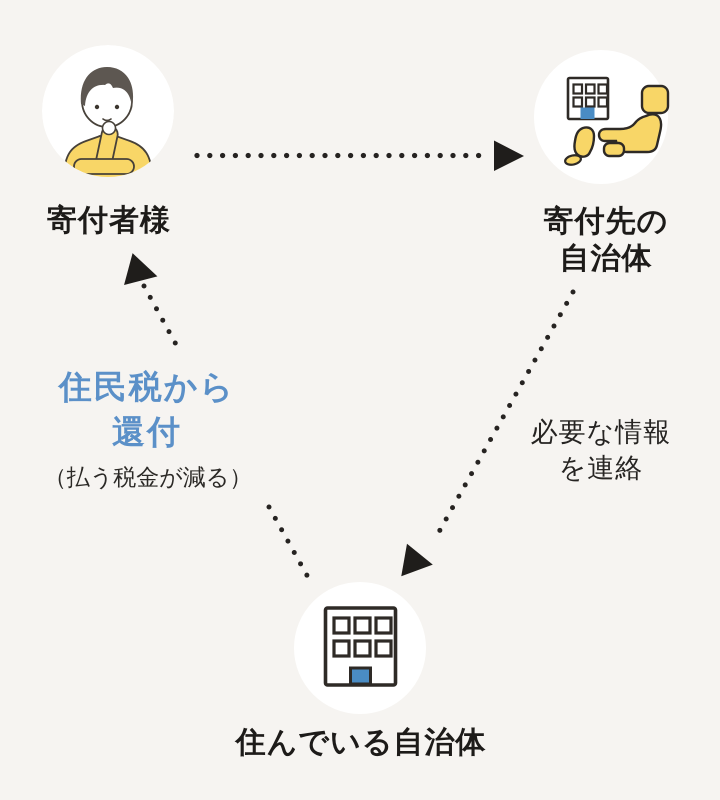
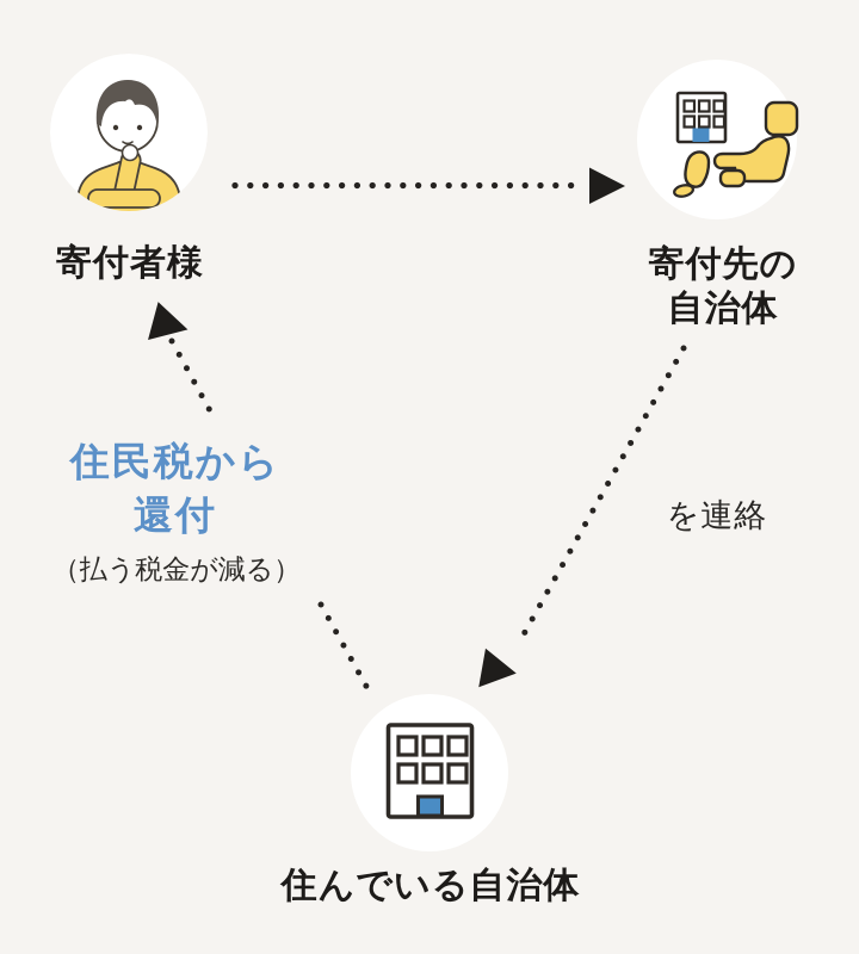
  寄付者様
  寄付先の
  自治体
  住んでいる自治体
  住民税から
  還付
  （払う税金が減る）
- 必要な情報
  を連絡
